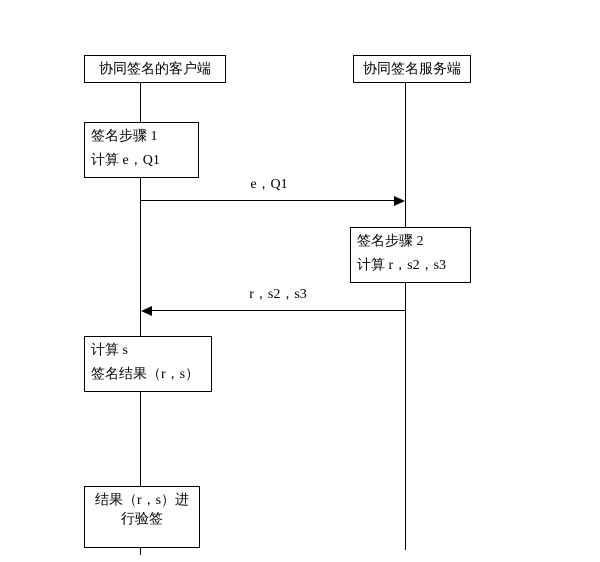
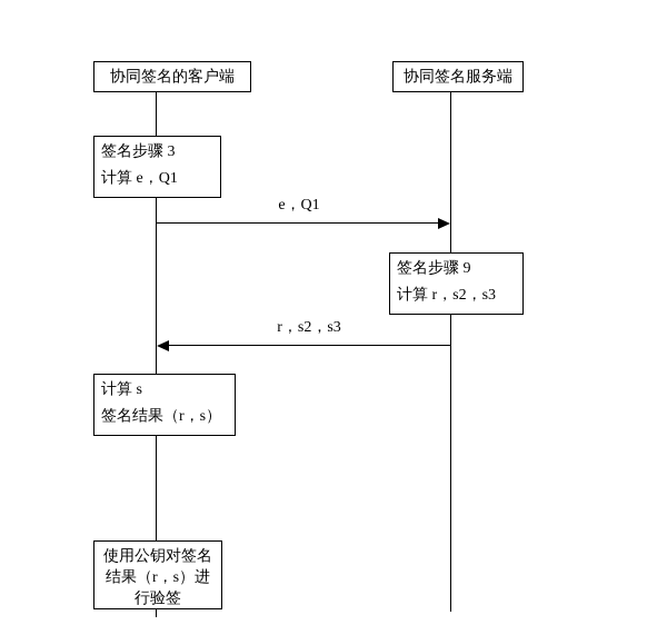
  协同签名的客户端
  协同签名服务端
- 签名步骤 1
+ 签名步骤 3
  计算 e，Q1
  e，Q1
- 签名步骤 2
+ 签名步骤 9
  计算 r，s2，s3
  r，s2，s3
  计算 s
  签名结果（r，s）
+ 使用公钥对签名
  结果（r，s）进
  行验签
